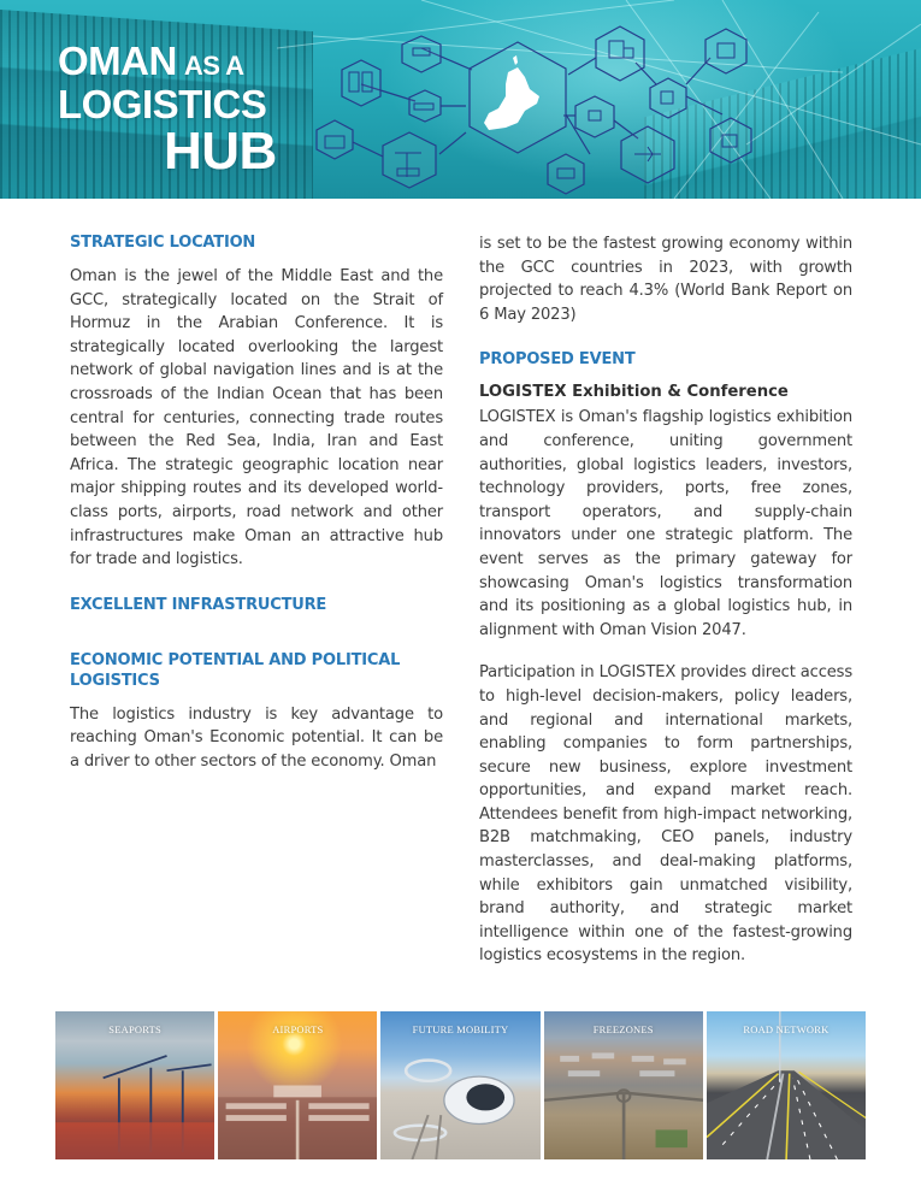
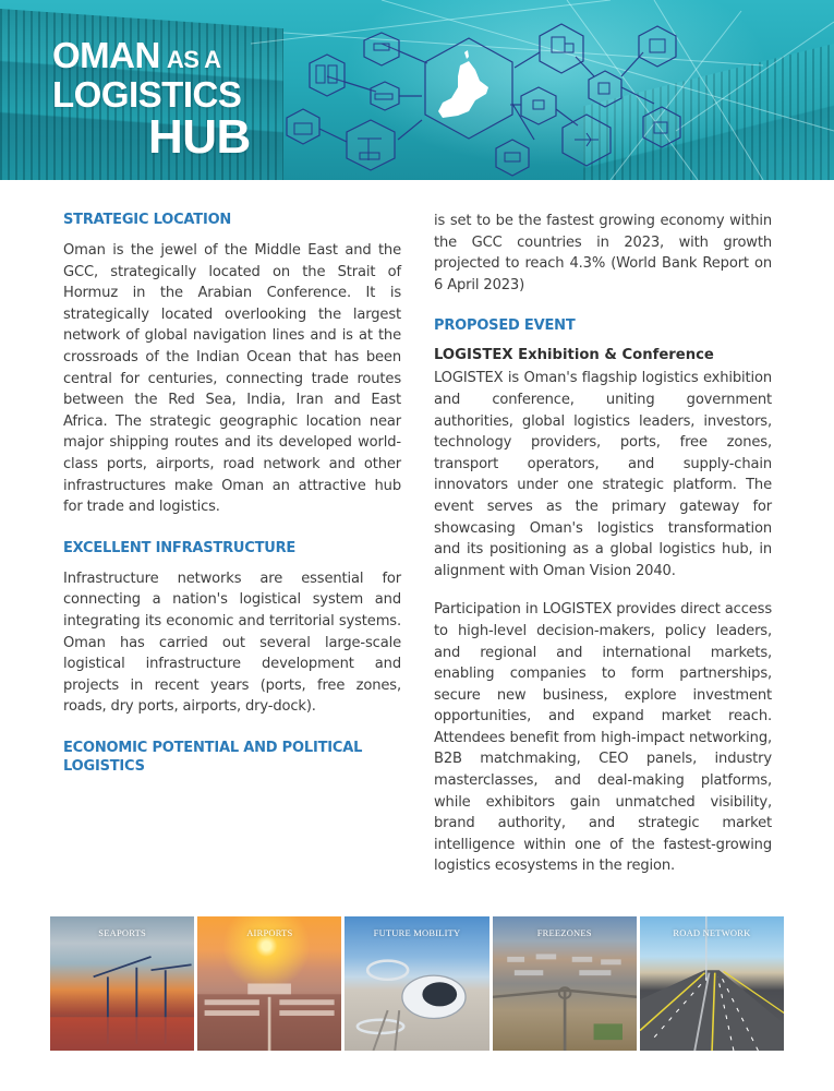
  OMAN AS A
  LOGISTICS
  HUB
  STRATEGIC LOCATION
  Oman is the jewel of the Middle East and the GCC, strategically located on the Strait of Hormuz in the Arabian Conference. It is strategically located overlooking the largest network of global navigation lines and is at the crossroads of the Indian Ocean that has been central for centuries, connecting trade routes between the Red Sea, India, Iran and East Africa. The strategic geographic location near major shipping routes and its developed world-class ports, airports, road network and other infrastructures make Oman an attractive hub for trade and logistics.
  EXCELLENT INFRASTRUCTURE
+ Infrastructure networks are essential for connecting a nation's logistical system and integrating its economic and territorial systems. Oman has carried out several large-scale logistical infrastructure development and projects in recent years (ports, free zones, roads, dry ports, airports, dry-dock).
  ECONOMIC POTENTIAL AND POLITICAL LOGISTICS
- The logistics industry is key advantage to reaching Oman's Economic potential. It can be a driver to other sectors of the economy. Oman
- is set to be the fastest growing economy within the GCC countries in 2023, with growth projected to reach 4.3% (World Bank Report on 6 May 2023)
+ is set to be the fastest growing economy within the GCC countries in 2023, with growth projected to reach 4.3% (World Bank Report on 6 April 2023)
  PROPOSED EVENT
  LOGISTEX Exhibition & Conference
- LOGISTEX is Oman's flagship logistics exhibition and conference, uniting government authorities, global logistics leaders, investors, technology providers, ports, free zones, transport operators, and supply-chain innovators under one strategic platform. The event serves as the primary gateway for showcasing Oman's logistics transformation and its positioning as a global logistics hub, in alignment with Oman Vision 2047.
+ LOGISTEX is Oman's flagship logistics exhibition and conference, uniting government authorities, global logistics leaders, investors, technology providers, ports, free zones, transport operators, and supply-chain innovators under one strategic platform. The event serves as the primary gateway for showcasing Oman's logistics transformation and its positioning as a global logistics hub, in alignment with Oman Vision 2040.
  Participation in LOGISTEX provides direct access to high-level decision-makers, policy leaders, and regional and international markets, enabling companies to form partnerships, secure new business, explore investment opportunities, and expand market reach. Attendees benefit from high-impact networking, B2B matchmaking, CEO panels, industry masterclasses, and deal-making platforms, while exhibitors gain unmatched visibility, brand authority, and strategic market intelligence within one of the fastest-growing logistics ecosystems in the region.
  SEAPORTS
  AIRPORTS
  FUTURE MOBILITY
  FREEZONES
  ROAD NETWORK
